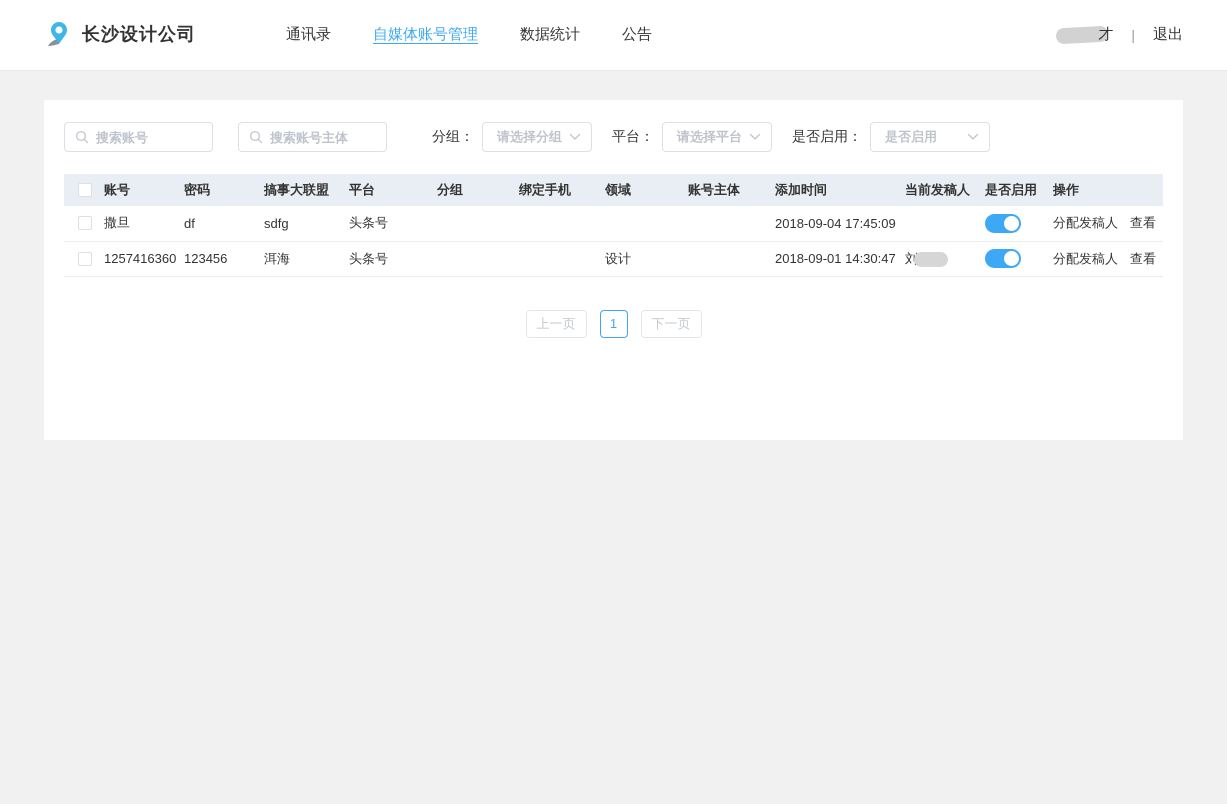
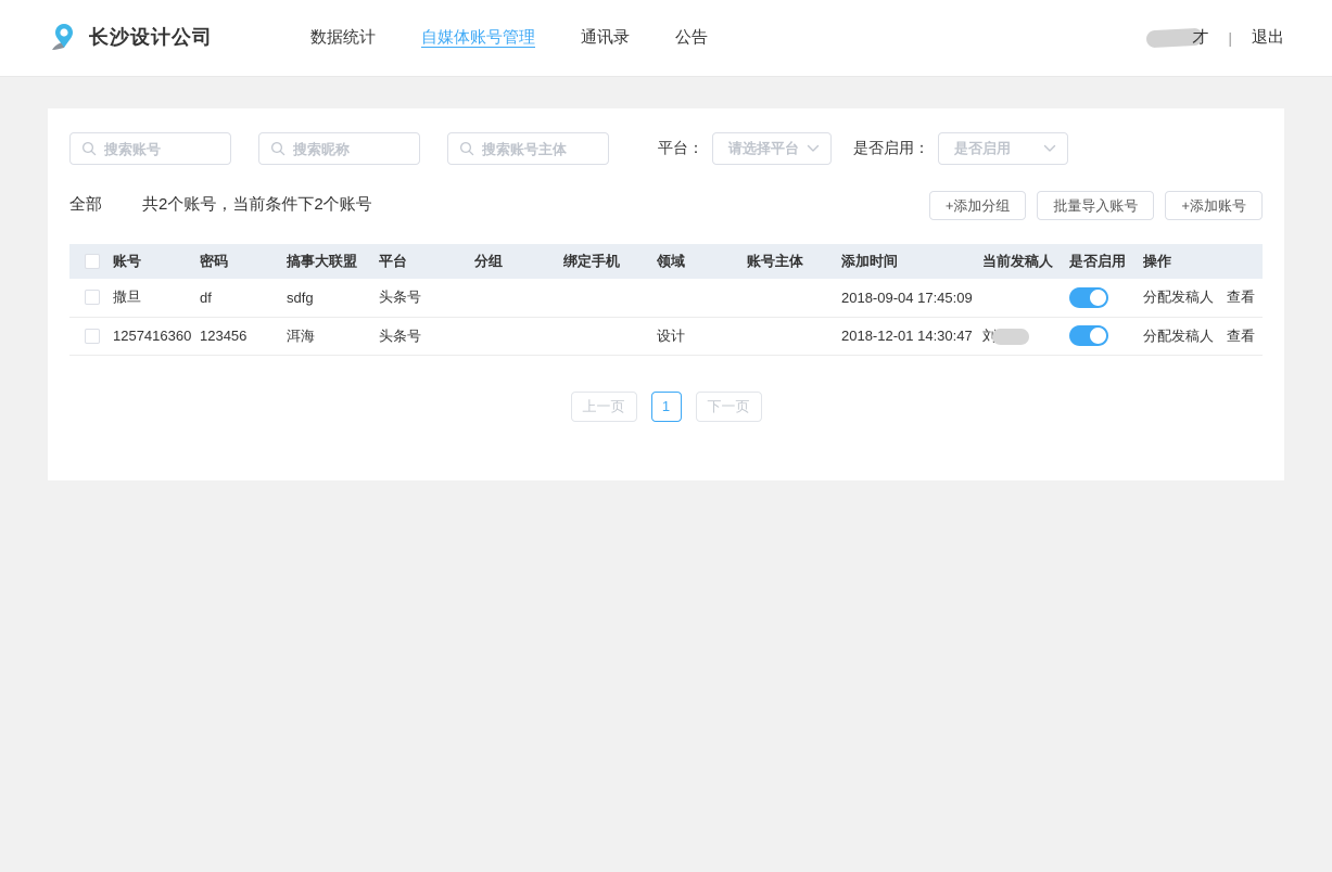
  长沙设计公司
- 通讯录
+ 数据统计
  自媒体账号管理
- 数据统计
+ 通讯录
  公告
  才
  |
  退出
  搜索账号
+ 搜索昵称
  搜索账号主体
- 分组：
- 请选择分组
  平台：
  请选择平台
  是否启用：
  是否启用
+ 全部
+ 共2个账号，当前条件下2个账号
+ +添加分组
+ 批量导入账号
+ +添加账号
  	账号	密码	搞事大联盟	平台	分组	绑定手机	领域	账号主体	添加时间	当前发稿人	是否启用	操作
  	撒旦	df	sdfg	头条号					2018-09-04 17:45:09			分配发稿人 查看
- 	1257416360	123456	洱海	头条号			设计		2018-09-01 14:30:47	刘		分配发稿人 查看
+ 	1257416360	123456	洱海	头条号			设计		2018-12-01 14:30:47	刘		分配发稿人 查看
  上一页
  1
  下一页
